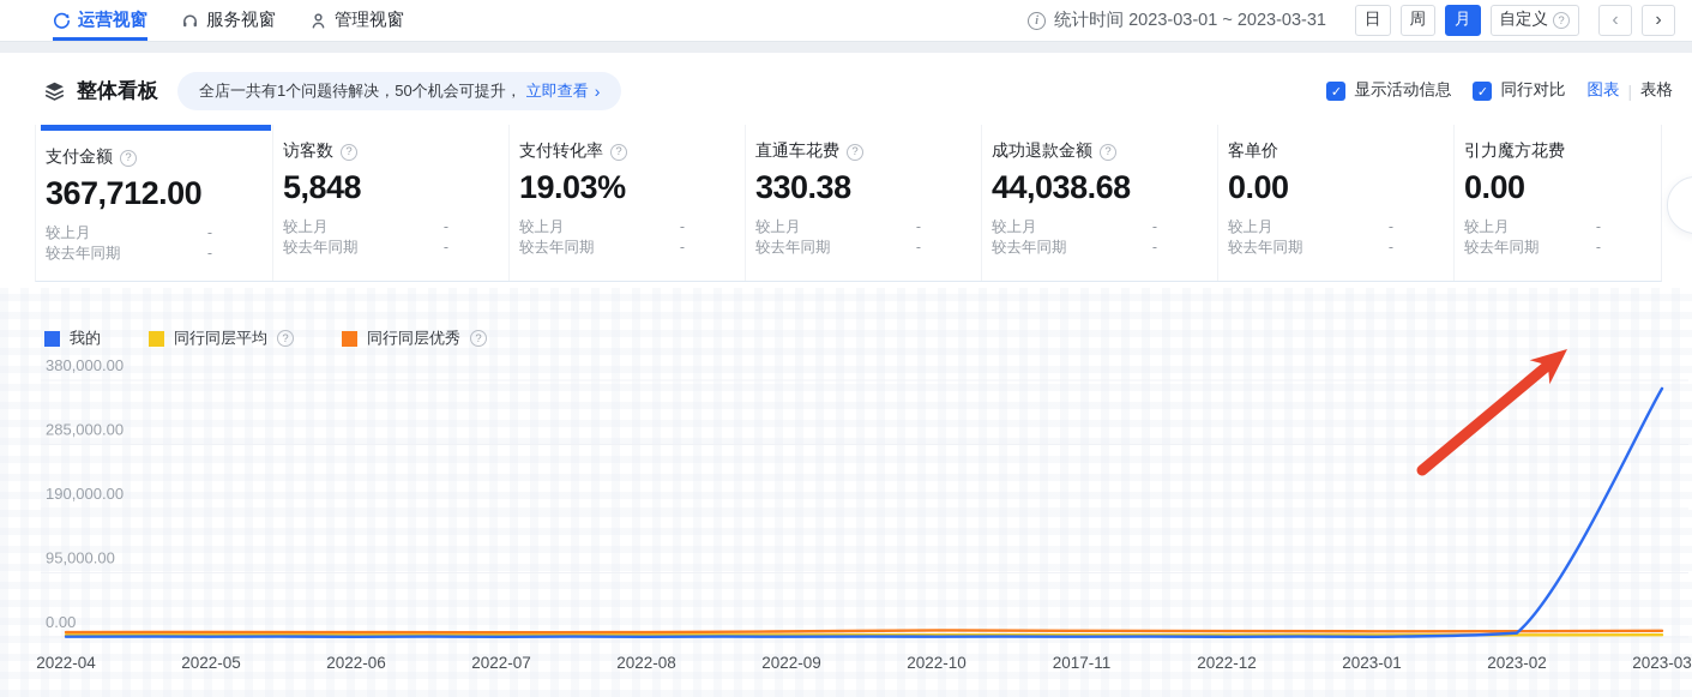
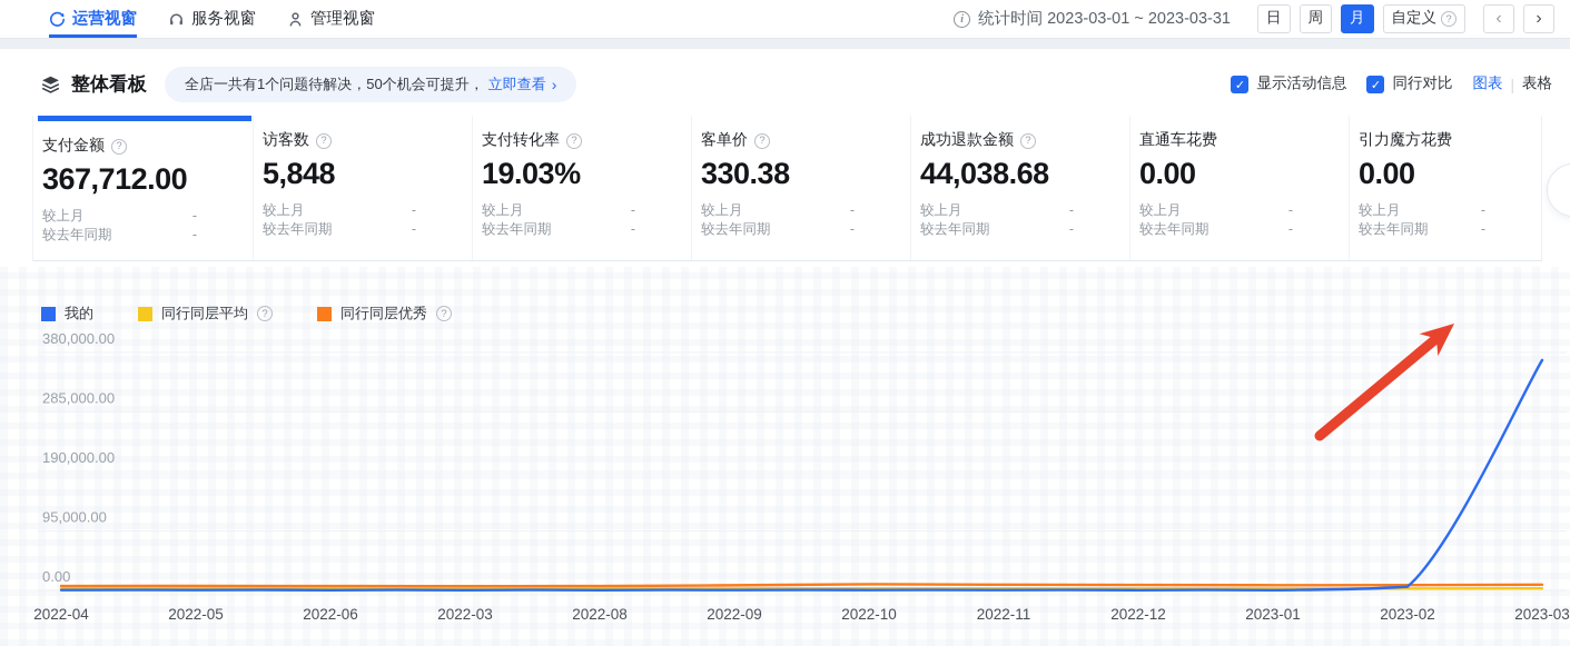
  运营视窗
  服务视窗
  管理视窗
  i
  统计时间 2023-03-01 ~ 2023-03-31
  日
  周
  月
  自定义
  ?
  ‹
  ›
  整体看板
  全店一共有1个问题待解决，50个机会可提升，
  立即查看
  ›
  ✓
  显示活动信息
  ✓
  同行对比
  图表
  |
  表格
  支付金额
  ?
  367,712.00
  较上月
  -
  较去年同期
  -
  访客数
  ?
  5,848
  较上月
  -
  较去年同期
  -
  支付转化率
  ?
  19.03%
  较上月
  -
  较去年同期
  -
- 直通车花费
+ 客单价
  ?
  330.38
  较上月
  -
  较去年同期
  -
  成功退款金额
  ?
  44,038.68
  较上月
  -
  较去年同期
  -
- 客单价
+ 直通车花费
  0.00
  较上月
  -
  较去年同期
  -
  引力魔方花费
  0.00
  较上月
  -
  较去年同期
  -
  我的
  同行同层平均
  ?
  同行同层优秀
  ?
  0.00
  95,000.00
  190,000.00
  285,000.00
  380,000.00
  2022-04
  2022-05
  2022-06
- 2022-07
+ 2022-03
  2022-08
  2022-09
  2022-10
- 2017-11
+ 2022-11
  2022-12
  2023-01
  2023-02
  2023-03
